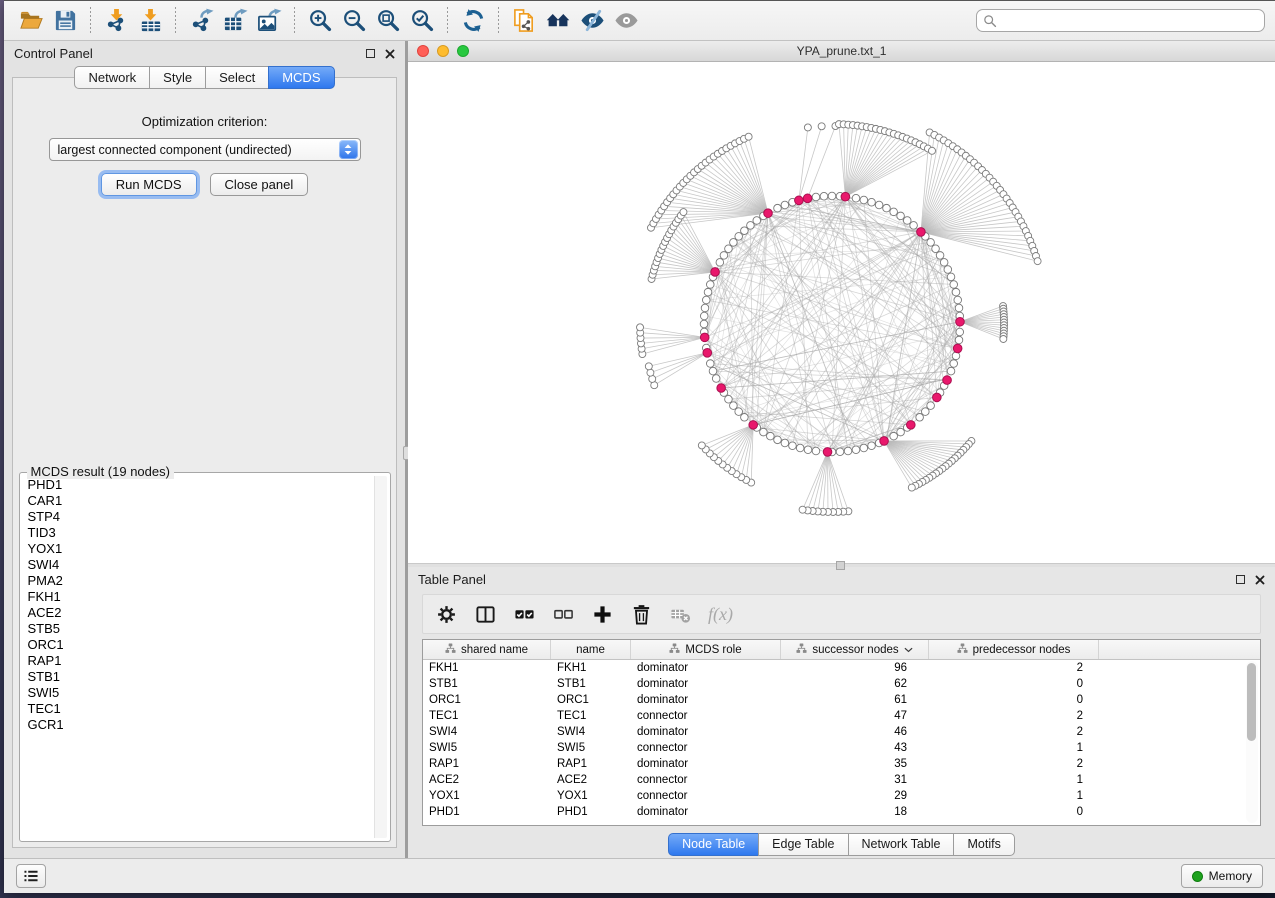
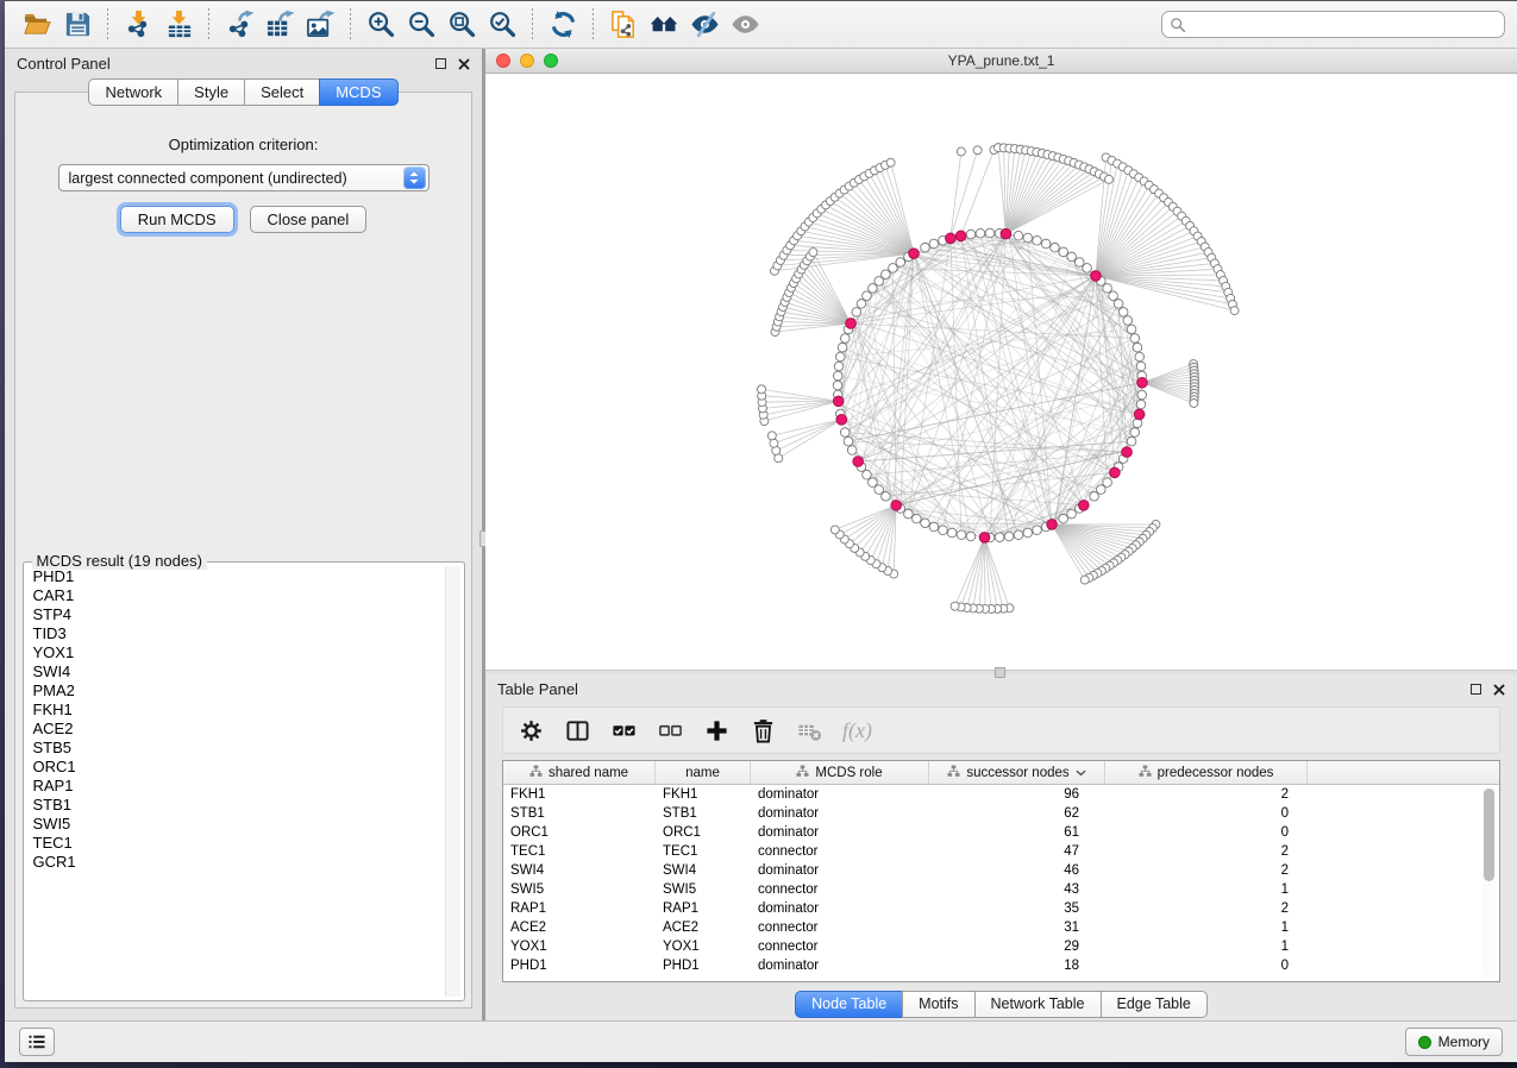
  Control Panel
  Network
  Style
  Select
  MCDS
  Optimization criterion:
  largest connected component (undirected)
  Run MCDS
  Close panel
  MCDS result (19 nodes)
  PHD1
  CAR1
  STP4
  TID3
  YOX1
  SWI4
  PMA2
  FKH1
  ACE2
  STB5
  ORC1
  RAP1
  STB1
  SWI5
  TEC1
  GCR1
  YPA_prune.txt_1
  Table Panel
  f(x)
  shared name
  name
  MCDS role
  successor nodes
  predecessor nodes
  FKH1
  FKH1
  dominator
  96
  2
  STB1
  STB1
  dominator
  62
  0
  ORC1
  ORC1
  dominator
  61
  0
  TEC1
  TEC1
  connector
  47
  2
  SWI4
  SWI4
  dominator
  46
  2
  SWI5
  SWI5
  connector
  43
  1
  RAP1
  RAP1
  dominator
  35
  2
  ACE2
  ACE2
  connector
  31
  1
  YOX1
  YOX1
  connector
  29
  1
  PHD1
  PHD1
  dominator
  18
  0
  Node Table
- Edge Table
+ Motifs
  Network Table
- Motifs
+ Edge Table
  Memory
